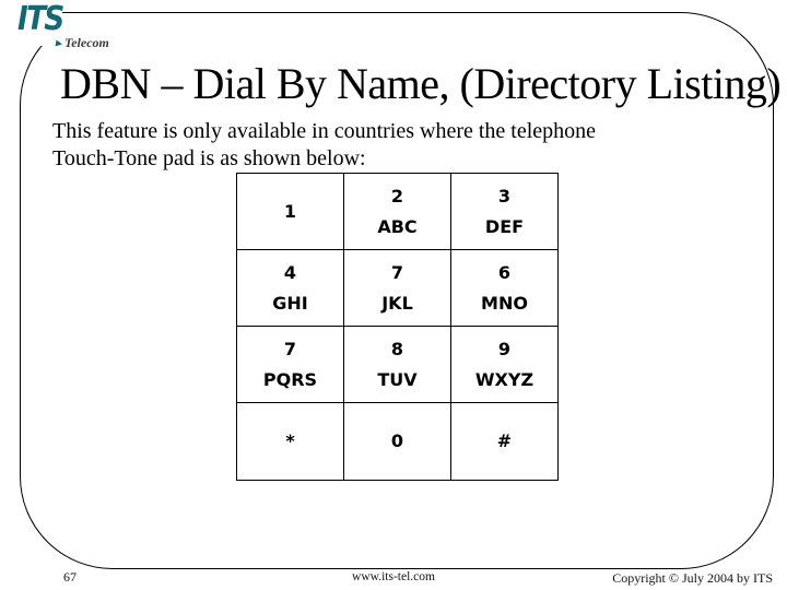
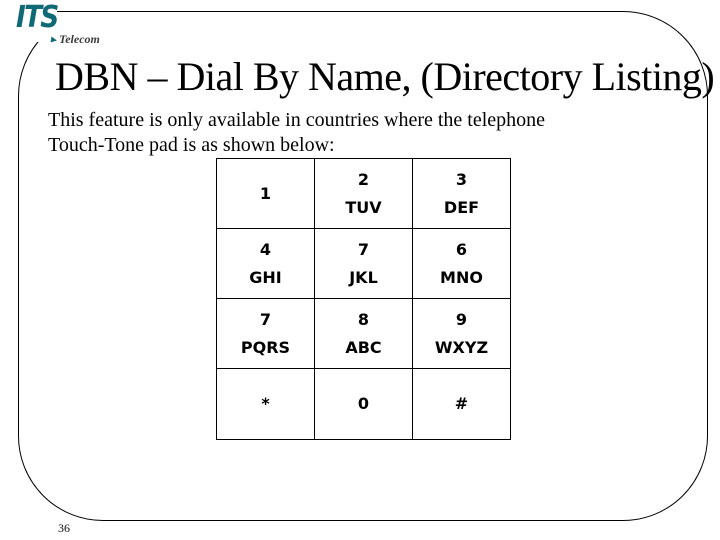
  ITS
  Telecom
  DBN – Dial By Name, (Directory Listing)
  This feature is only available in countries where the telephone
  Touch-Tone pad is as shown below:
- 1	2ABC	3DEF
+ 1	2TUV	3DEF
  4GHI	7JKL	6MNO
- 7PQRS	8TUV	9WXYZ
+ 7PQRS	8ABC	9WXYZ
  *	0	#
- 67
+ 36
- www.its-tel.com
- Copyright © July 2004 by ITS
